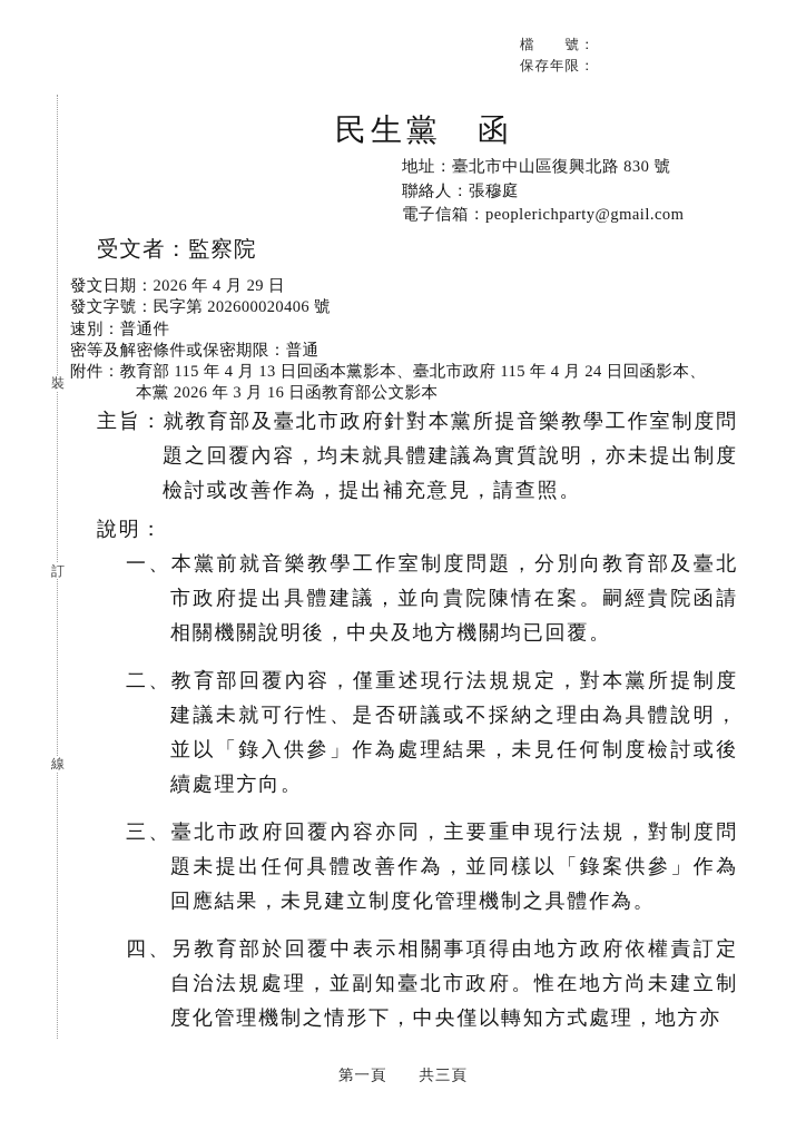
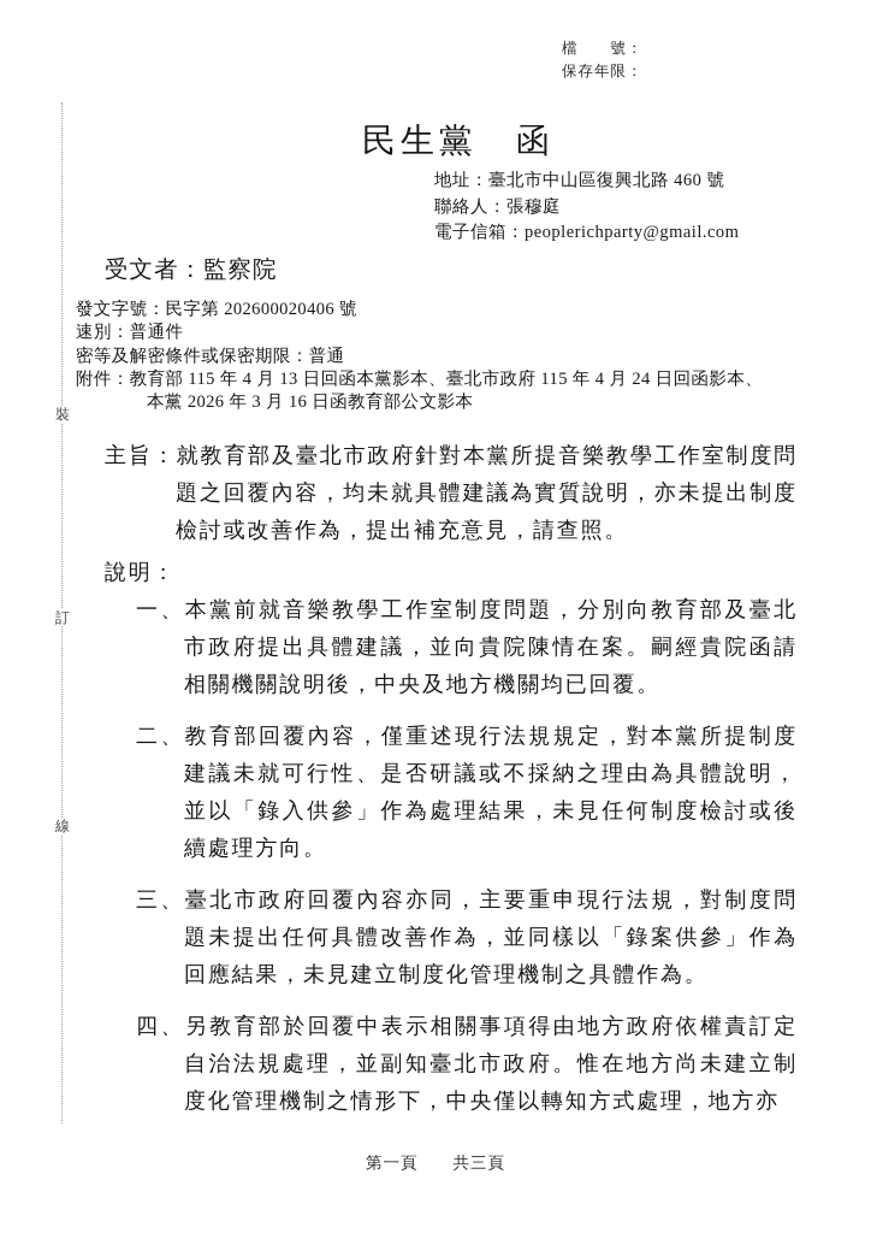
  裝
  訂
  線
  檔 號：
  保存年限：
  民生黨 函
- 地址：臺北市中山區復興北路 830 號
+ 地址：臺北市中山區復興北路 460 號
  聯絡人：張穆庭
  電子信箱：peoplerichparty@gmail.com
  受文者：監察院
- 發文日期：2026 年 4 月 29 日
  發文字號：民字第 202600020406 號
  速別：普通件
  密等及解密條件或保密期限：普通
  附件：教育部 115 年 4 月 13 日回函本黨影本、臺北市政府 115 年 4 月 24 日回函影本、
  本黨 2026 年 3 月 16 日函教育部公文影本
  主旨：就教育部及臺北市政府針對本黨所提音樂教學工作室制度問題之回覆內容，均未就具體建議為實質說明，亦未提出制度檢討或改善作為，提出補充意見，請查照。
  說明：
  一、本黨前就音樂教學工作室制度問題，分別向教育部及臺北市政府提出具體建議，並向貴院陳情在案。嗣經貴院函請相關機關說明後，中央及地方機關均已回覆。
  二、教育部回覆內容，僅重述現行法規規定，對本黨所提制度建議未就可行性、是否研議或不採納之理由為具體說明，並以「錄入供參」作為處理結果，未見任何制度檢討或後續處理方向。
  三、臺北市政府回覆內容亦同，主要重申現行法規，對制度問題未提出任何具體改善作為，並同樣以「錄案供參」作為回應結果，未見建立制度化管理機制之具體作為。
  四、另教育部於回覆中表示相關事項得由地方政府依權責訂定自治法規處理，並副知臺北市政府。惟在地方尚未建立制度化管理機制之情形下，中央僅以轉知方式處理，地方亦
  第一頁 共三頁
